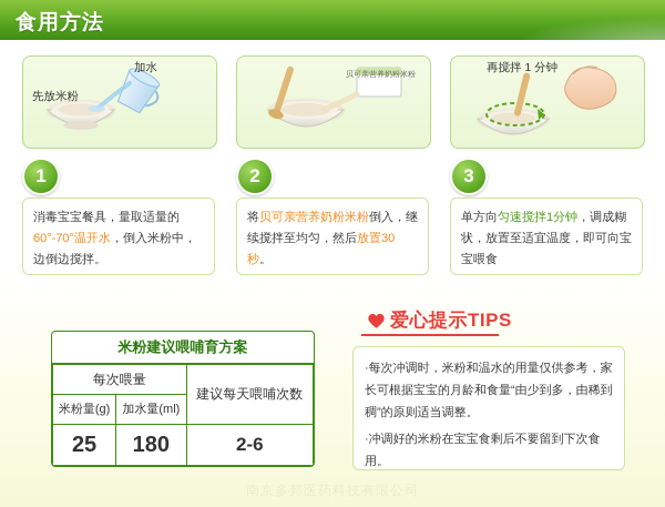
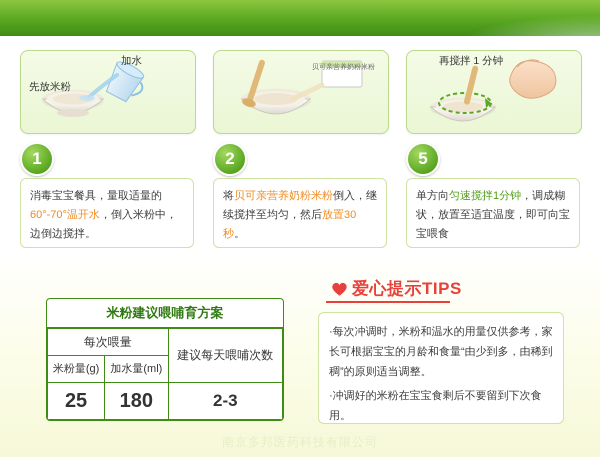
- 食用方法
  先放米粉
  加水
  再搅拌 1 分钟
  1
  2
- 3
+ 5
  消毒宝宝餐具，量取适量的60°-70°温开水，倒入米粉中，边倒边搅拌。
  将贝可亲营养奶粉米粉倒入，继续搅拌至均匀，然后放置30秒。
  单方向匀速搅拌1分钟，调成糊状，放置至适宜温度，即可向宝宝喂食
  米粉建议喂哺育方案
  每次喂量	建议每天喂哺次数
  米粉量(g)	加水量(ml)
- 25	180	2-6
+ 25	180	2-3
  爱心提示TIPS
  ·每次冲调时，米粉和温水的用量仅供参考，家长可根据宝宝的月龄和食量“由少到多，由稀到稠”的原则适当调整。
  ·冲调好的米粉在宝宝食剩后不要留到下次食用。
  南京多邦医药科技有限公司
